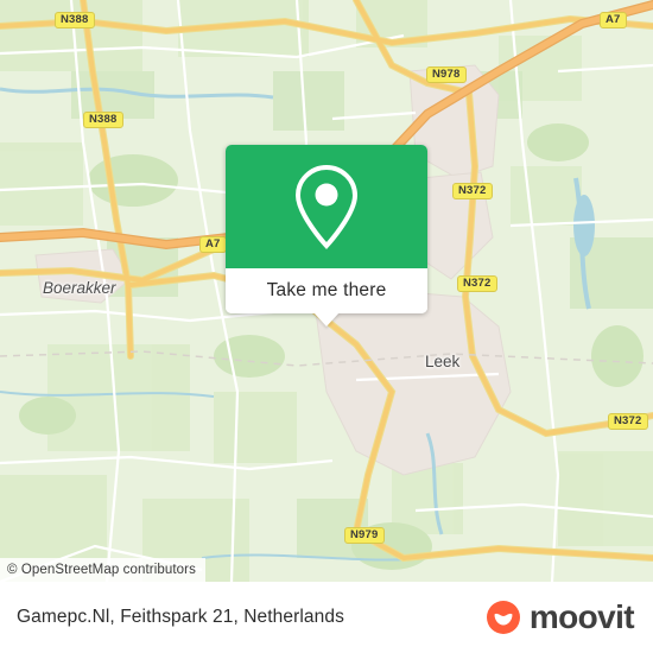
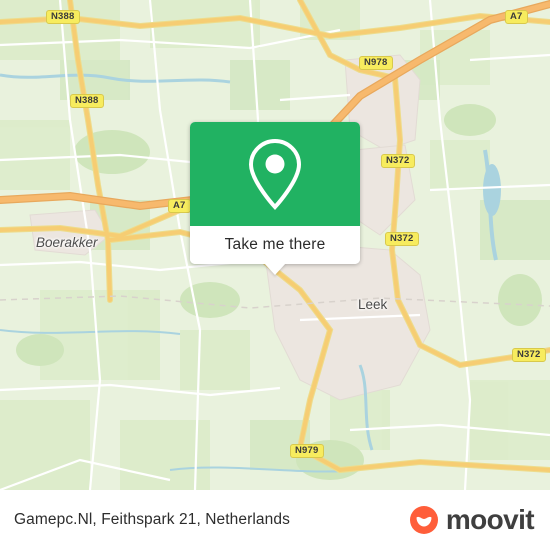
  N388
  A7
  N978
  N388
  N372
  A7
  N372
  N372
  N979
  Boerakker
  Leek
  Take me there
- © OpenStreetMap contributors
  Gamepc.Nl, Feithspark 21, Netherlands
  moovit
